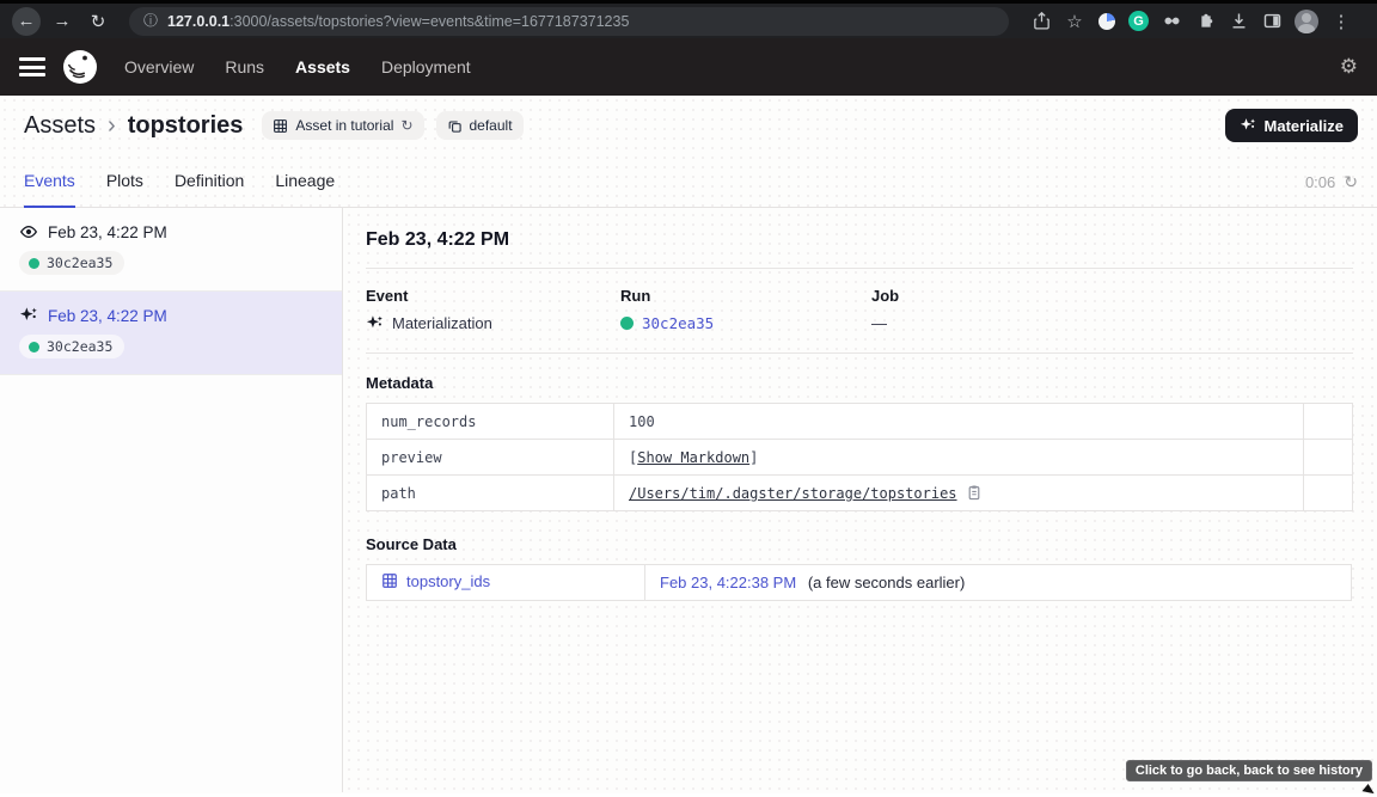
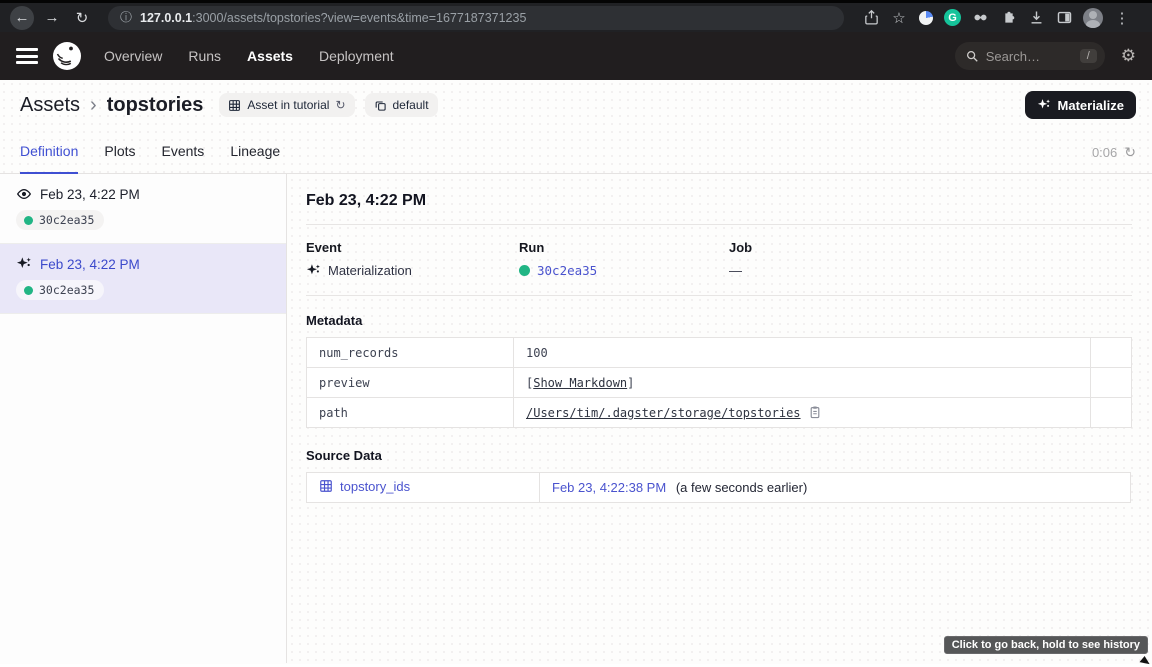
  ←
  →
  ↻
  ⓘ
  127.0.0.1:3000/assets/topstories?view=events&time=1677187371235
  ☆
  G
  ⋮
  Overview
  Runs
  Assets
  Deployment
+ Search…
+ /
  ⚙
  Assets
  ›
  topstories
  Asset in tutorial
  ↻
  default
  Materialize
- Events
+ Definition
  Plots
- Definition
+ Events
  Lineage
  0:06
  ↻
  Feb 23, 4:22 PM
  30c2ea35
  Feb 23, 4:22 PM
  30c2ea35
  Feb 23, 4:22 PM
  Event
  Materialization
  Run
  30c2ea35
  Job
  —
  Metadata
  num_records	100
  preview	[Show Markdown]
  path	/Users/tim/.dagster/storage/topstories
  Source Data
  topstory_ids	Feb 23, 4:22:38 PM (a few seconds earlier)
- Click to go back, back to see history
+ Click to go back, hold to see history
